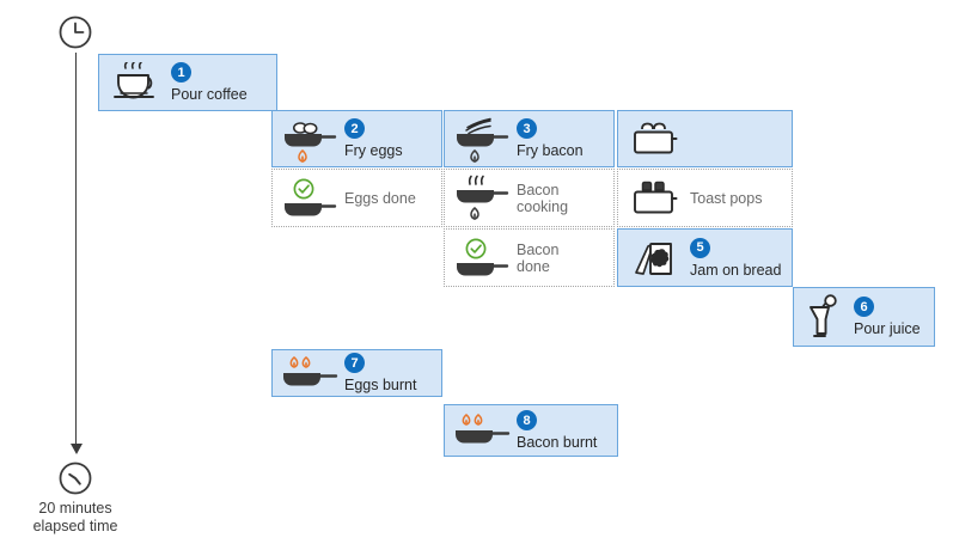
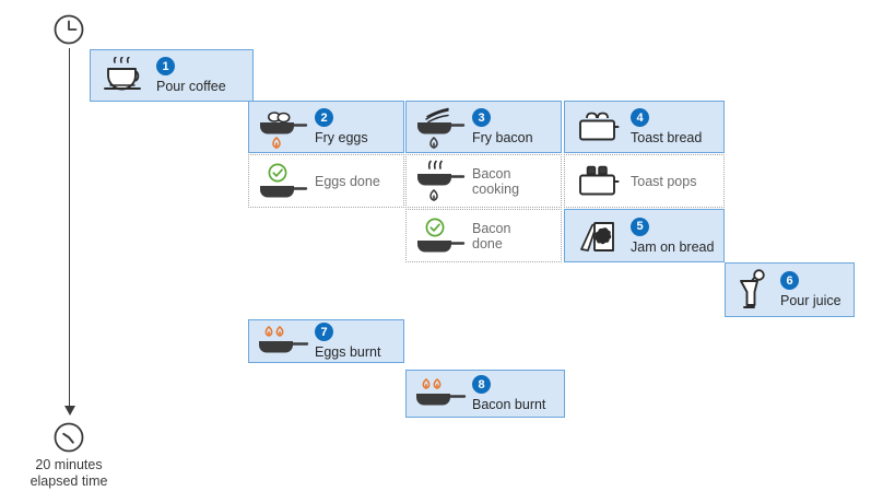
  20 minutes
  elapsed time
  1
  Pour coffee
  2
  Fry eggs
  3
  Fry bacon
+ 4
+ Toast bread
  Eggs done
  Bacon
  cooking
  Toast pops
  Bacon
  done
  5
  Jam on bread
  6
  Pour juice
  7
  Eggs burnt
  8
  Bacon burnt
